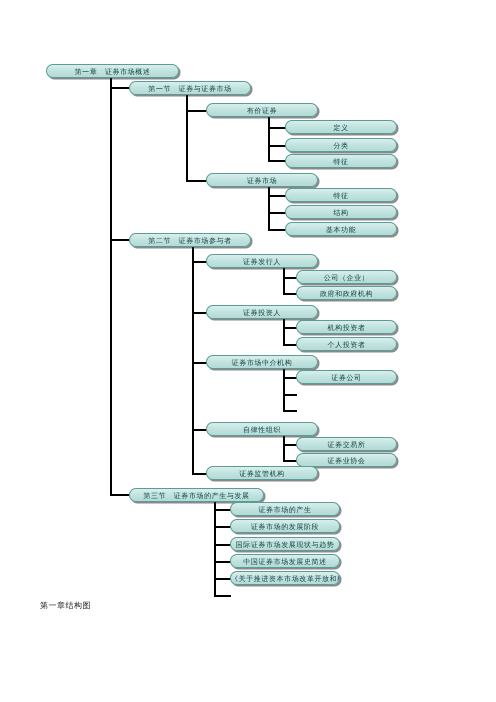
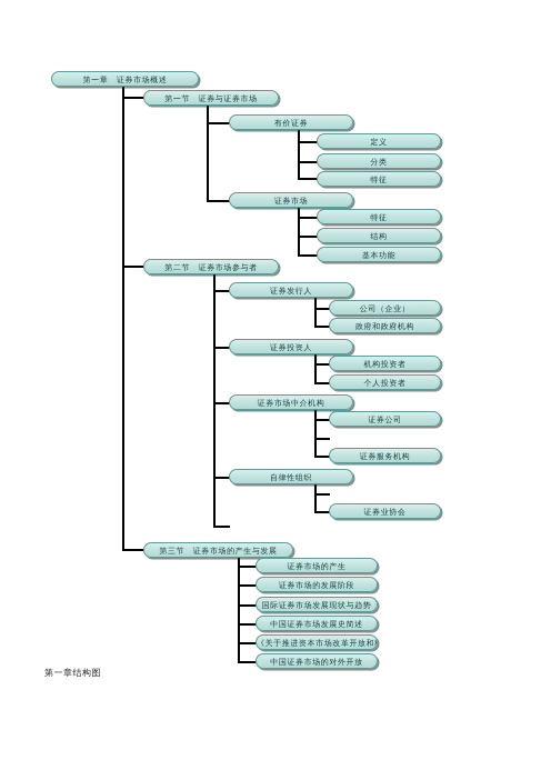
  第一章 证券市场概述
  第一节 证券与证券市场
  有价证券
  定义
  分类
  特征
  证券市场
  特征
  结构
  基本功能
  第二节 证券市场参与者
  证券发行人
  公司（企业）
  政府和政府机构
  证券投资人
  机构投资者
  个人投资者
  证券市场中介机构
  证券公司
+ 证券服务机构
  自律性组织
- 证券交易所
  证券业协会
- 证券监管机构
  第三节 证券市场的产生与发展
  证券市场的产生
  证券市场的发展阶段
  国际证券市场发展现状与趋势
  中国证券市场发展史简述
  《关于推进资本市场改革开放和
+ 中国证券市场的对外开放
  第一章结构图
